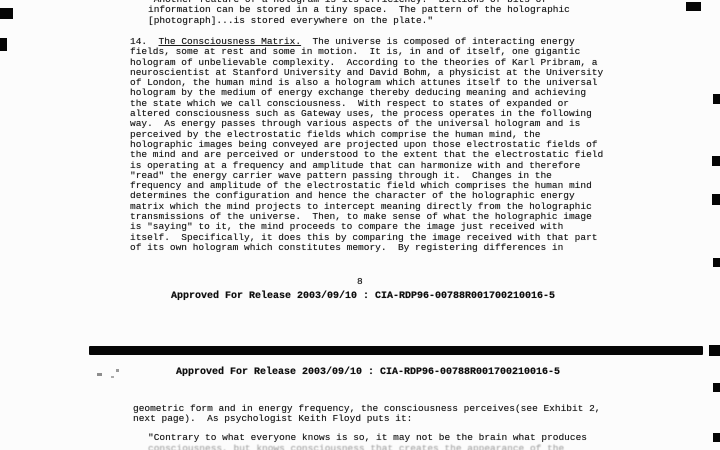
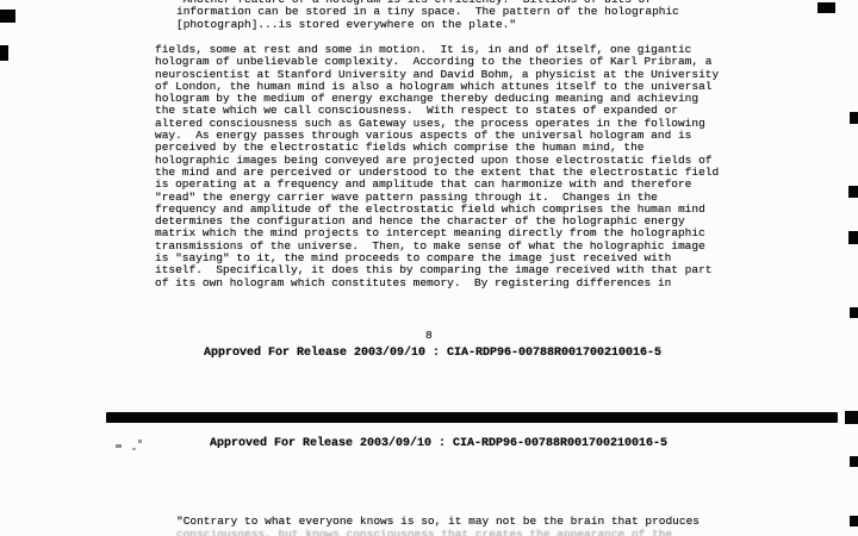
  information can be stored in a tiny space. The pattern of the holographic
  [photograph]...is stored everywhere on the plate."
- 14. The Consciousness Matrix. The universe is composed of interacting energy
  fields, some at rest and some in motion. It is, in and of itself, one gigantic
  hologram of unbelievable complexity. According to the theories of Karl Pribram, a
  neuroscientist at Stanford University and David Bohm, a physicist at the University
  of London, the human mind is also a hologram which attunes itself to the universal
  hologram by the medium of energy exchange thereby deducing meaning and achieving
  the state which we call consciousness. With respect to states of expanded or
  altered consciousness such as Gateway uses, the process operates in the following
  way. As energy passes through various aspects of the universal hologram and is
  perceived by the electrostatic fields which comprise the human mind, the
  holographic images being conveyed are projected upon those electrostatic fields of
  the mind and are perceived or understood to the extent that the electrostatic field
  is operating at a frequency and amplitude that can harmonize with and therefore
  "read" the energy carrier wave pattern passing through it. Changes in the
  frequency and amplitude of the electrostatic field which comprises the human mind
  determines the configuration and hence the character of the holographic energy
  matrix which the mind projects to intercept meaning directly from the holographic
  transmissions of the universe. Then, to make sense of what the holographic image
  is "saying" to it, the mind proceeds to compare the image just received with
  itself. Specifically, it does this by comparing the image received with that part
  of its own hologram which constitutes memory. By registering differences in
  8
  Approved For Release 2003/09/10 : CIA-RDP96-00788R001700210016-5
  Approved For Release 2003/09/10 : CIA-RDP96-00788R001700210016-5
- geometric form and in energy frequency, the consciousness perceives(see Exhibit 2,
- next page). As psychologist Keith Floyd puts it:
- "Contrary to what everyone knows is so, it may not be the brain what produces
+ "Contrary to what everyone knows is so, it may not be the brain that produces
  consciousness, but knows consciousness that creates the appearance of the
